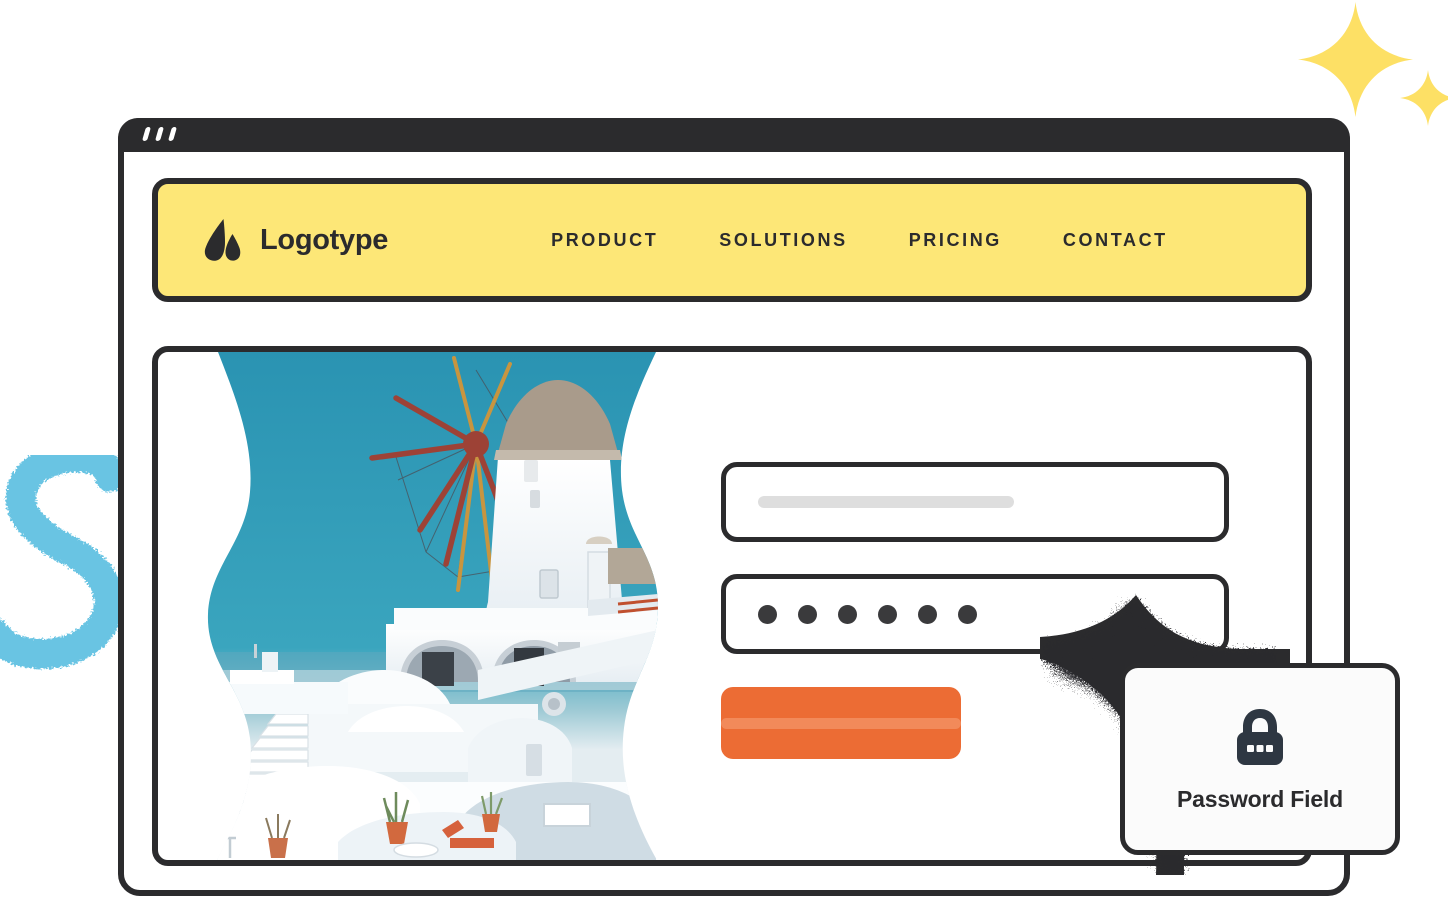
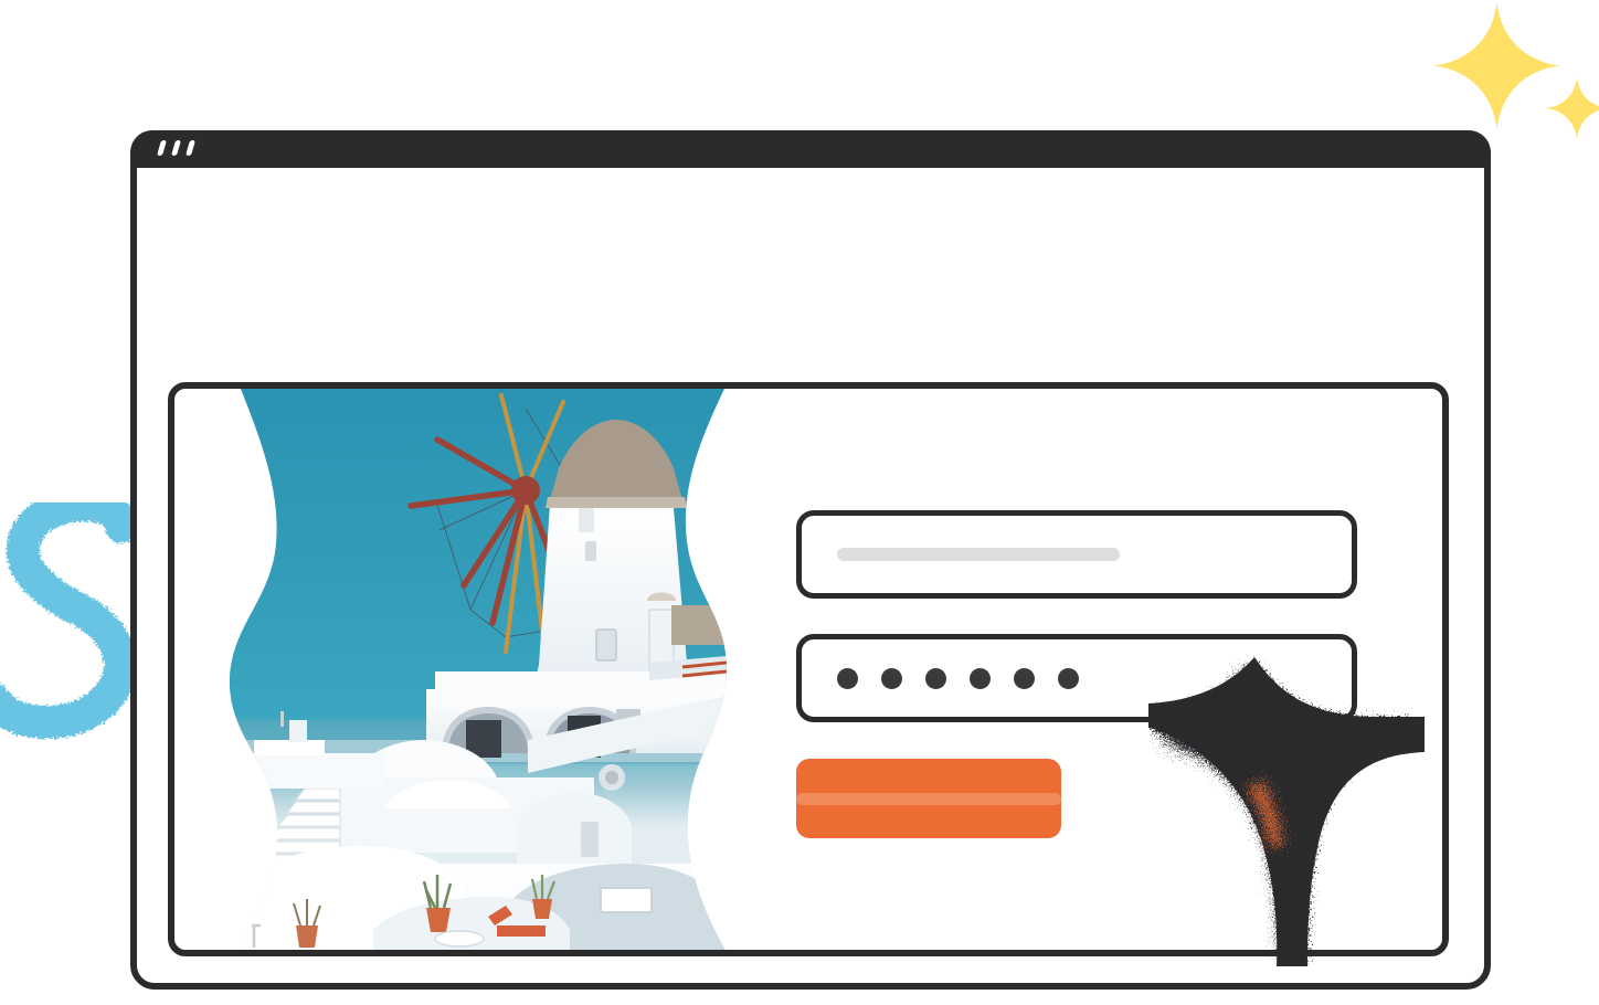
- Logotype
- PRODUCT
- SOLUTIONS
- PRICING
- CONTACT
- Password Field
